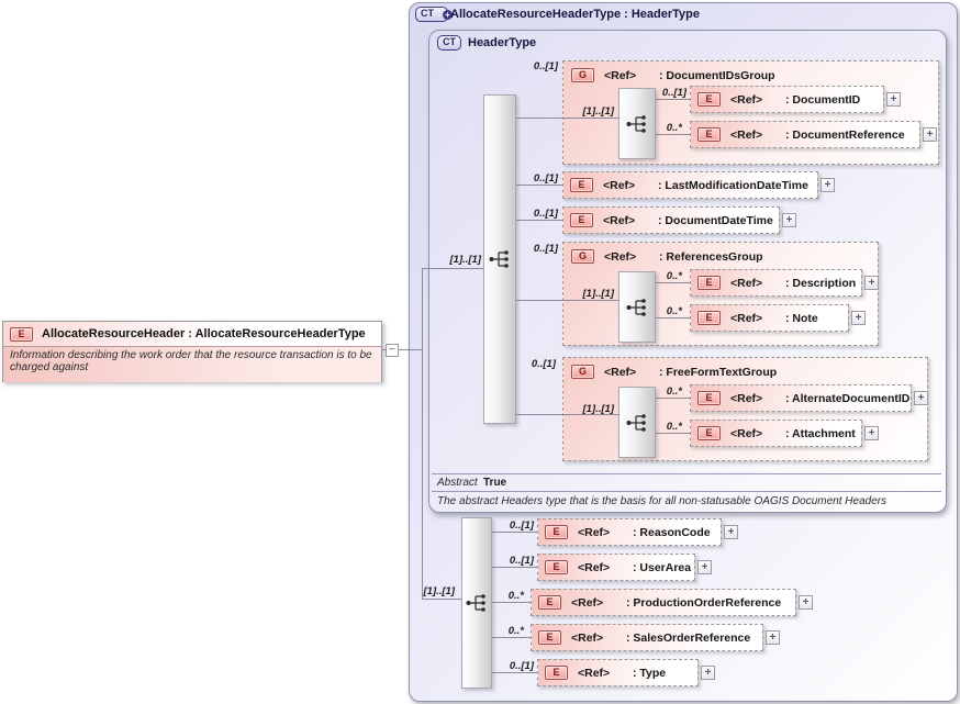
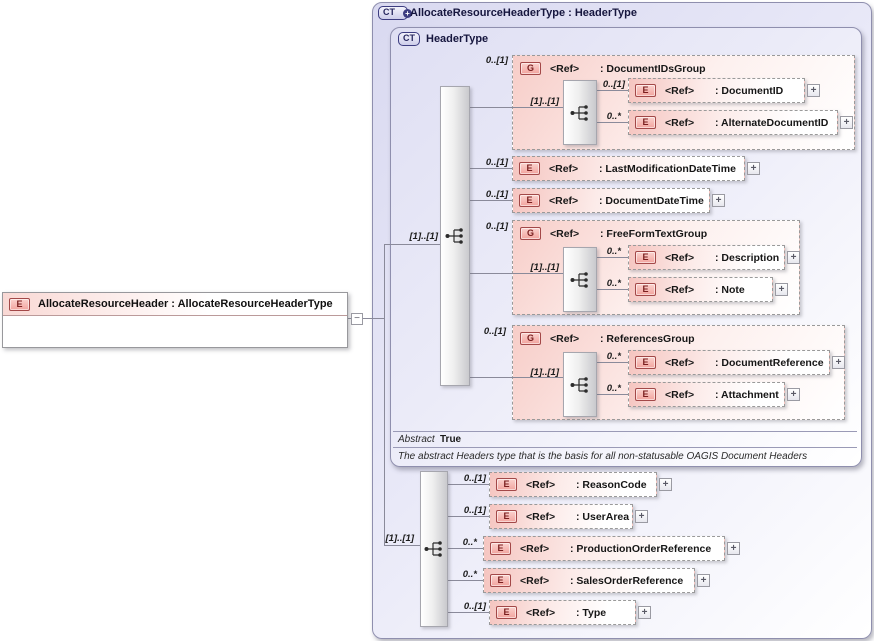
  CT
  +
  AllocateResourceHeaderType : HeaderType
  CT
  HeaderType
  G
  <Ref>
  : DocumentIDsGroup
  G
  <Ref>
- : ReferencesGroup
+ : FreeFormTextGroup
  G
  <Ref>
- : FreeFormTextGroup
+ : ReferencesGroup
  E
  <Ref>
  : DocumentID
  +
  E
  <Ref>
- : DocumentReference
+ : AlternateDocumentID
  +
  E
  <Ref>
  : LastModificationDateTime
  +
  E
  <Ref>
  : DocumentDateTime
  +
  E
  <Ref>
  : Description
  +
  E
  <Ref>
  : Note
  +
  E
  <Ref>
- : AlternateDocumentID
+ : DocumentReference
  +
  E
  <Ref>
  : Attachment
  +
  Abstract
  True
  The abstract Headers type that is the basis for all non-statusable OAGIS Document Headers
  E
  <Ref>
  : ReasonCode
  +
  E
  <Ref>
  : UserArea
  +
  E
  <Ref>
  : ProductionOrderReference
  +
  E
  <Ref>
  : SalesOrderReference
  +
  E
  <Ref>
  : Type
  +
  [1]..[1]
  0..[1]
  [1]..[1]
  0..[1]
  0..*
  0..[1]
  0..[1]
  0..[1]
  [1]..[1]
  0..*
  0..*
  0..[1]
  [1]..[1]
  0..*
  0..*
  [1]..[1]
  0..[1]
  0..[1]
  0..*
  0..*
  0..[1]
  E
  AllocateResourceHeader : AllocateResourceHeaderType
- Information describing the work order that the resource transaction is to be charged against
  −
